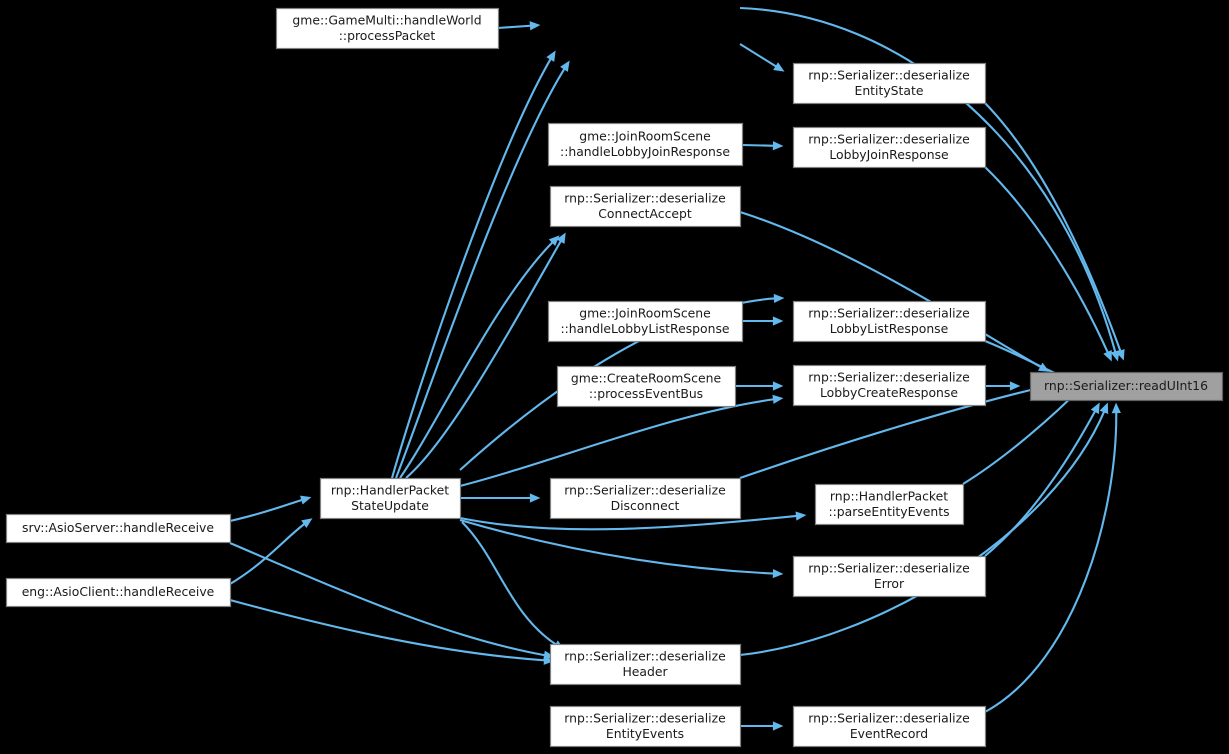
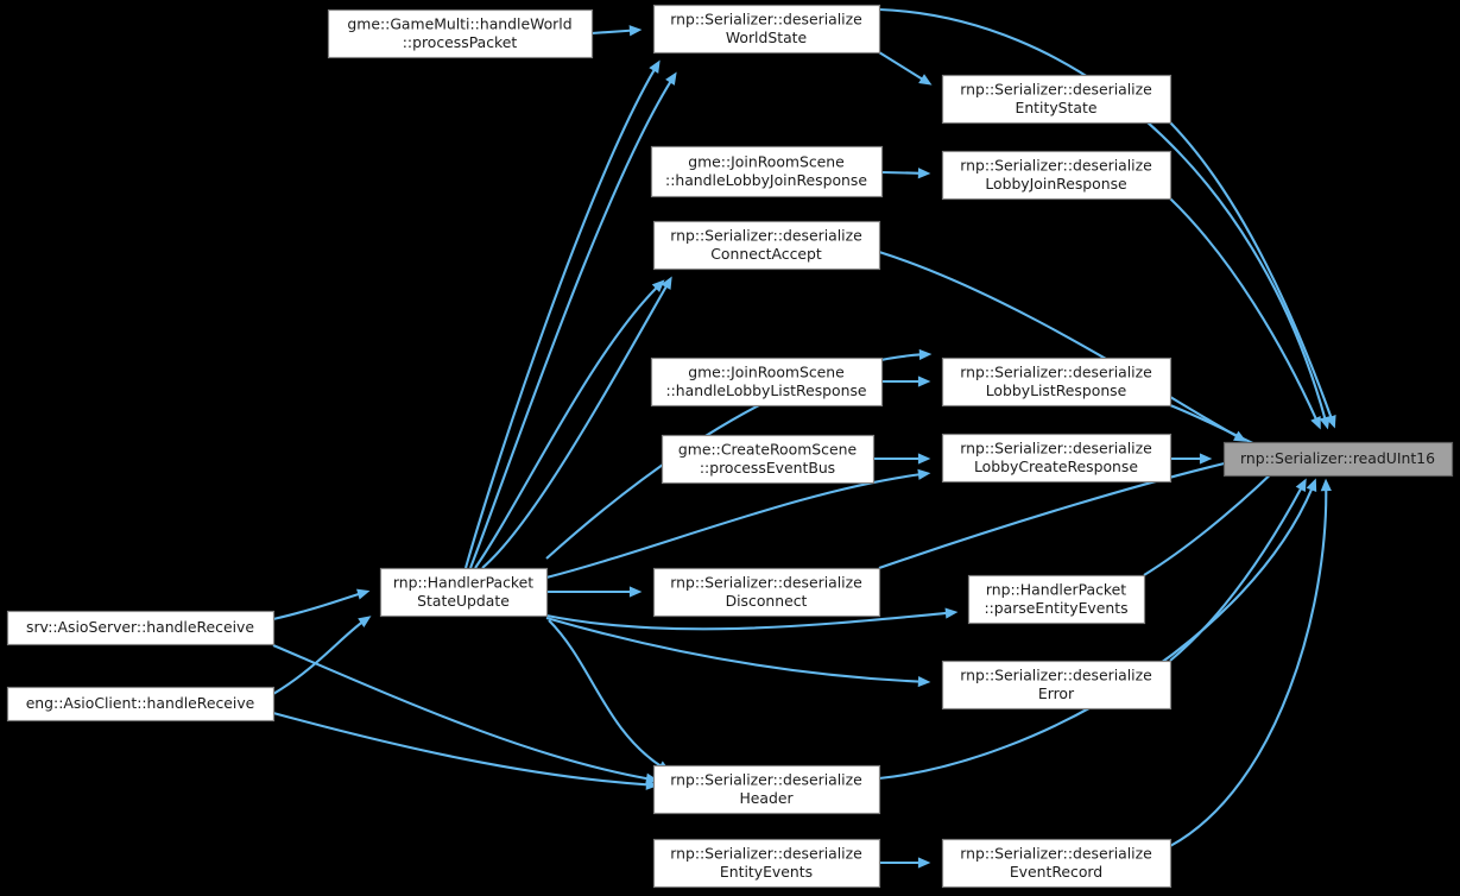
  gme::GameMulti::handleWorld ::processPacket
+ rnp::Serializer::deserialize WorldState
  rnp::Serializer::deserialize EntityState
  gme::JoinRoomScene ::handleLobbyJoinResponse
  rnp::Serializer::deserialize LobbyJoinResponse
  rnp::Serializer::deserialize ConnectAccept
  gme::JoinRoomScene ::handleLobbyListResponse
  rnp::Serializer::deserialize LobbyListResponse
  gme::CreateRoomScene ::processEventBus
  rnp::Serializer::deserialize LobbyCreateResponse
  rnp::Serializer::readUInt16
  rnp::HandlerPacket StateUpdate
  rnp::Serializer::deserialize Disconnect
  rnp::HandlerPacket ::parseEntityEvents
  srv::AsioServer::handleReceive
  rnp::Serializer::deserialize Error
  eng::AsioClient::handleReceive
  rnp::Serializer::deserialize Header
  rnp::Serializer::deserialize EntityEvents
  rnp::Serializer::deserialize EventRecord
